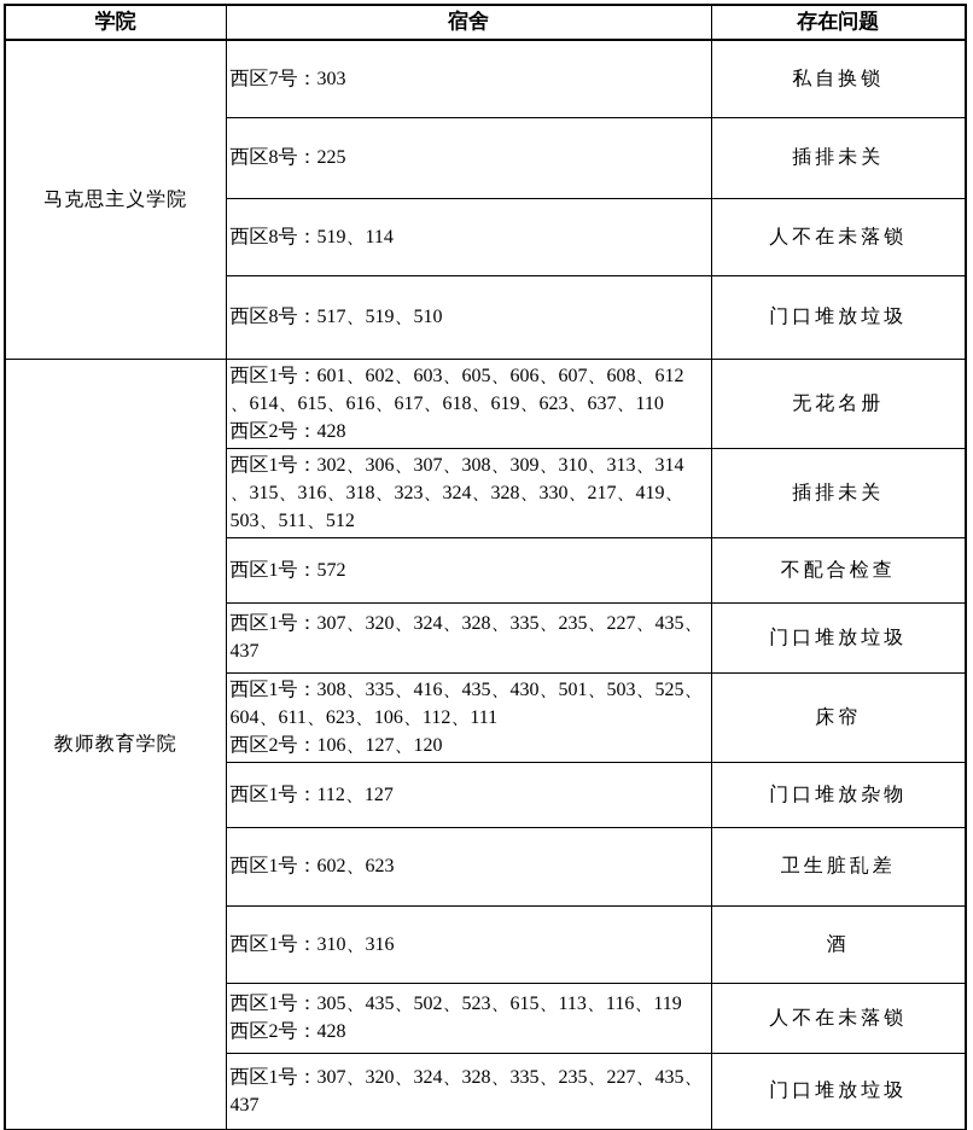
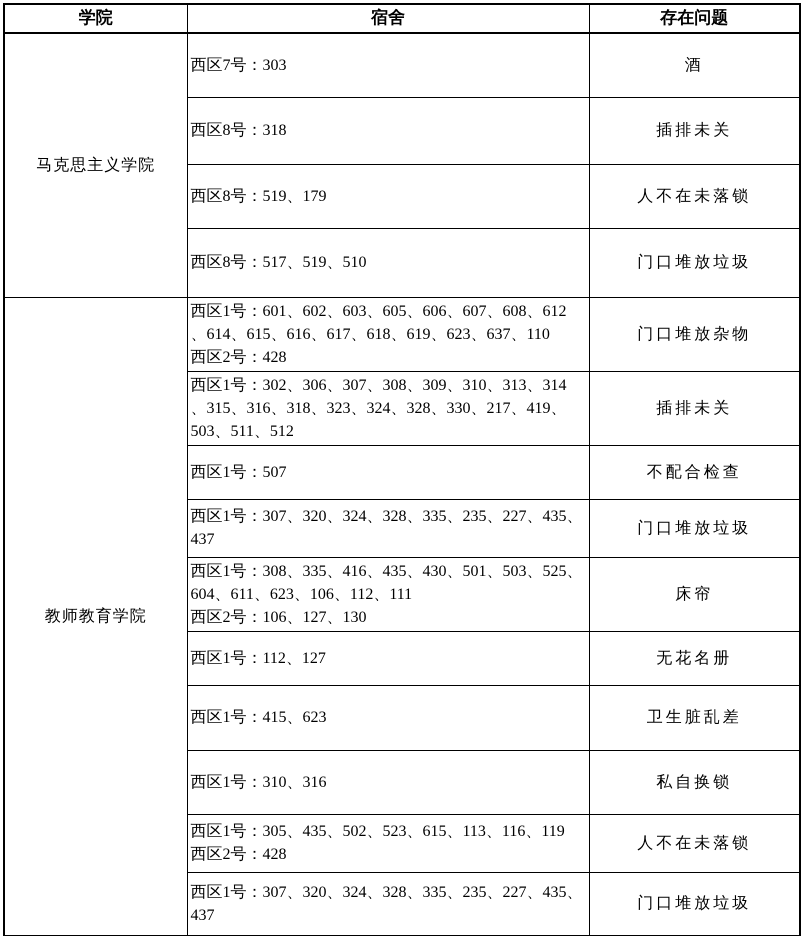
  学院	宿舍	存在问题
- 马克思主义学院	西区7号：303	私自换锁
+ 马克思主义学院	西区7号：303	酒
- 西区8号：225	插排未关
+ 西区8号：318	插排未关
- 西区8号：519、114	人不在未落锁
+ 西区8号：519、179	人不在未落锁
  西区8号：517、519、510	门口堆放垃圾
- 教师教育学院	西区1号：601、602、603、605、606、607、608、612 、614、615、616、617、618、619、623、637、110 西区2号：428	无花名册
+ 教师教育学院	西区1号：601、602、603、605、606、607、608、612 、614、615、616、617、618、619、623、637、110 西区2号：428	门口堆放杂物
  西区1号：302、306、307、308、309、310、313、314 、315、316、318、323、324、328、330、217、419、 503、511、512	插排未关
- 西区1号：572	不配合检查
+ 西区1号：507	不配合检查
  西区1号：307、320、324、328、335、235、227、435、 437	门口堆放垃圾
- 西区1号：308、335、416、435、430、501、503、525、 604、611、623、106、112、111 西区2号：106、127、120	床帘
+ 西区1号：308、335、416、435、430、501、503、525、 604、611、623、106、112、111 西区2号：106、127、130	床帘
- 西区1号：112、127	门口堆放杂物
+ 西区1号：112、127	无花名册
- 西区1号：602、623	卫生脏乱差
+ 西区1号：415、623	卫生脏乱差
- 西区1号：310、316	酒
+ 西区1号：310、316	私自换锁
  西区1号：305、435、502、523、615、113、116、119 西区2号：428	人不在未落锁
  西区1号：307、320、324、328、335、235、227、435、 437	门口堆放垃圾
